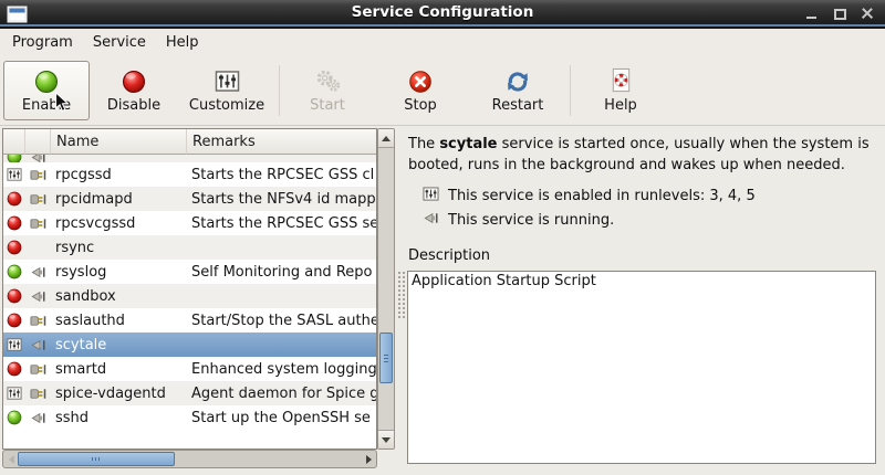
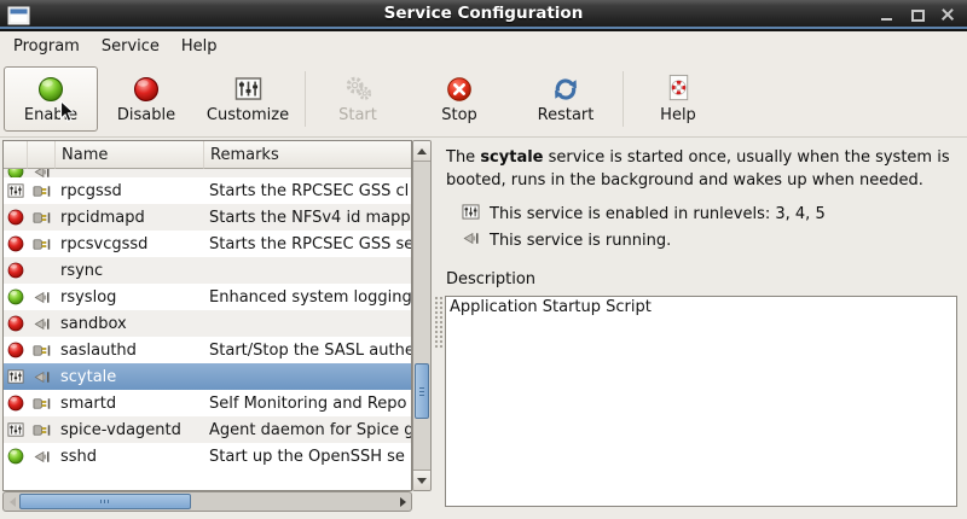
  Service Configuration
  Program
  Service
  Help
  Enabe
  Disable
  Customize
  Start
  Stop
  Restart
  Help
  Name
  Remarks
  rpcgssd
  Starts the RPCSEC GSS cl
  rpcidmapd
  Starts the NFSv4 id mapp
  rpcsvcgssd
  Starts the RPCSEC GSS se
  rsync
  rsyslog
- Self Monitoring and Repo
+ Enhanced system logging
  sandbox
  saslauthd
  Start/Stop the SASL authe
  scytale
  smartd
- Enhanced system logging
+ Self Monitoring and Repo
  spice-vdagentd
  Agent daemon for Spice g
  sshd
  Start up the OpenSSH se
  The scytale service is started once, usually when the system is booted, runs in the background and wakes up when needed.
  This service is enabled in runlevels: 3, 4, 5
  This service is running.
  Description
  Application Startup Script
